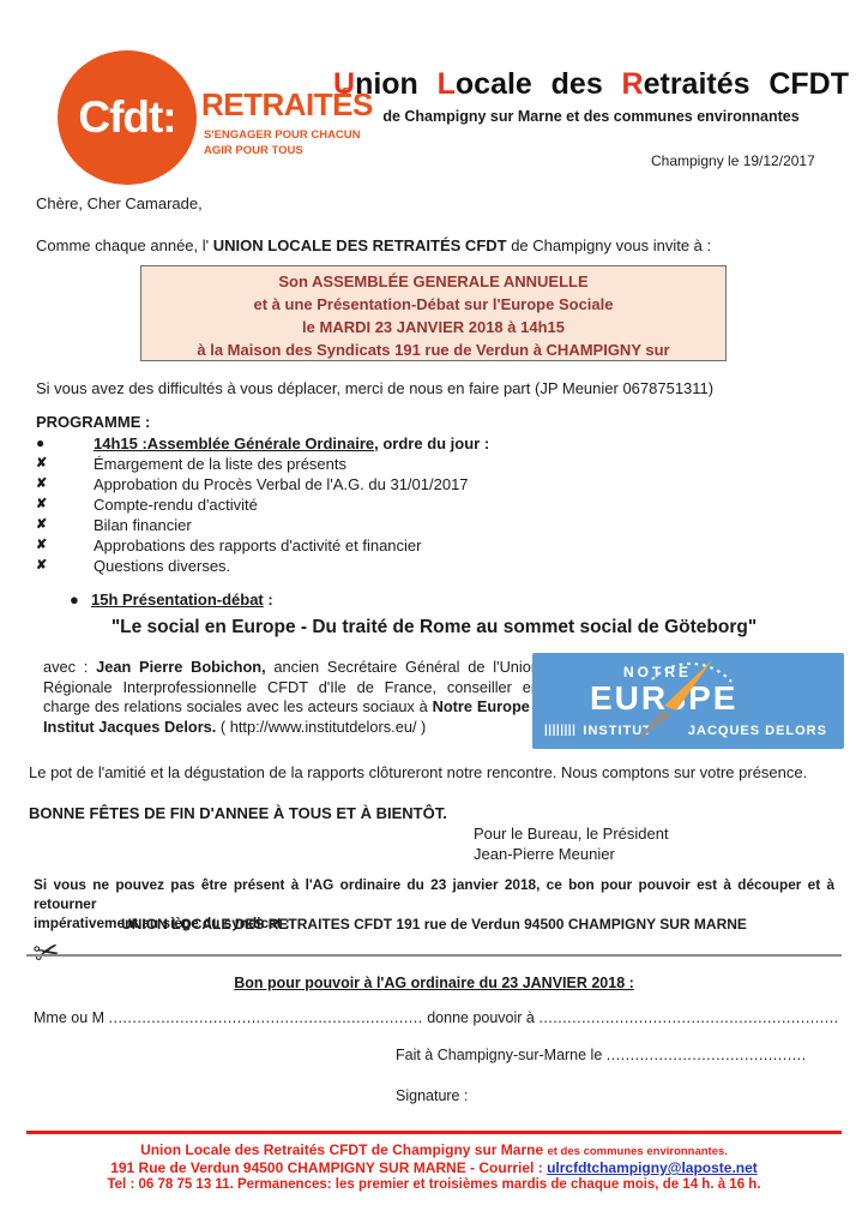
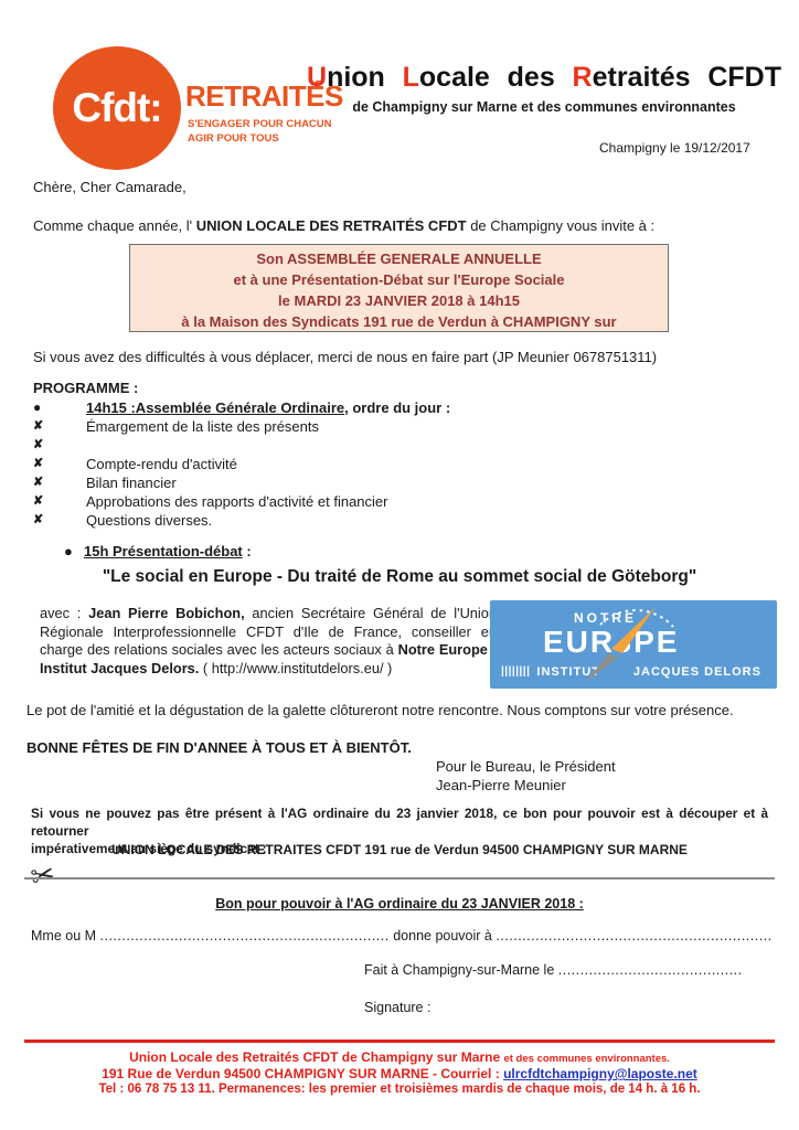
  Cfdt:
  RETRAITÉS
  S'ENGAGER POUR CHACUN
  AGIR POUR TOUS
  Union
  Locale
  des
  Retraités
  CFDT
  de Champigny sur Marne et des communes environnantes
  Champigny le 19/12/2017
  Chère, Cher Camarade,
  Comme chaque année, l' UNION LOCALE DES RETRAITÉS CFDT de Champigny vous invite à :
  Son ASSEMBLÉE GENERALE ANNUELLE
  et à une Présentation-Débat sur l'Europe Sociale
  le MARDI 23 JANVIER 2018 à 14h15
  à la Maison des Syndicats 191 rue de Verdun à CHAMPIGNY sur
  Si vous avez des difficultés à vous déplacer, merci de nous en faire part (JP Meunier 0678751311)
  PROGRAMME :
  ●
  14h15 :Assemblée Générale Ordinaire, ordre du jour :
  ✘
  Émargement de la liste des présents
  ✘
- Approbation du Procès Verbal de l'A.G. du 31/01/2017
  ✘
  Compte-rendu d'activité
  ✘
  Bilan financier
  ✘
  Approbations des rapports d'activité et financier
  ✘
  Questions diverses.
  ●
  15h Présentation-débat :
  "Le social en Europe - Du traité de Rome au sommet social de Göteborg"
  avec : Jean Pierre Bobichon, ancien Secrétaire Général de l'Unio Régionale Interprofessionnelle CFDT d'Ile de France, conseiller e charge des relations sociales avec les acteurs sociaux à Notre Europe Institut Jacques Delors. ( http://www.institutdelors.eu/ )
  NOTRE
  EUR
  PE
  ||||||||
  INSTITU
  JACQUES DELORS
- Le pot de l'amitié et la dégustation de la rapports clôtureront notre rencontre. Nous comptons sur votre présence.
+ Le pot de l'amitié et la dégustation de la galette clôtureront notre rencontre. Nous comptons sur votre présence.
  BONNE FÊTES DE FIN D'ANNEE À TOUS ET À BIENTÔT.
  Pour le Bureau, le Président
  Jean-Pierre Meunier
  Si vous ne pouvez pas être présent à l'AG ordinaire du 23 janvier 2018, ce bon pour pouvoir est à découper et à retourner
  impérativement au siège du syndicat :
  UNION LOCALE DES RETRAITES CFDT 191 rue de Verdun 94500 CHAMPIGNY SUR MARNE
  Bon pour pouvoir à l'AG ordinaire du 23 JANVIER 2018 :
  Mme ou M .................................................................. donne pouvoir à ...............................................................
  Fait à Champigny-sur-Marne le ..........................................
  Signature :
  Union Locale des Retraités CFDT de Champigny sur Marne et des communes environnantes.
  191 Rue de Verdun 94500 CHAMPIGNY SUR MARNE - Courriel : ulrcfdtchampigny@laposte.net
  Tel : 06 78 75 13 11. Permanences: les premier et troisièmes mardis de chaque mois, de 14 h. à 16 h.
